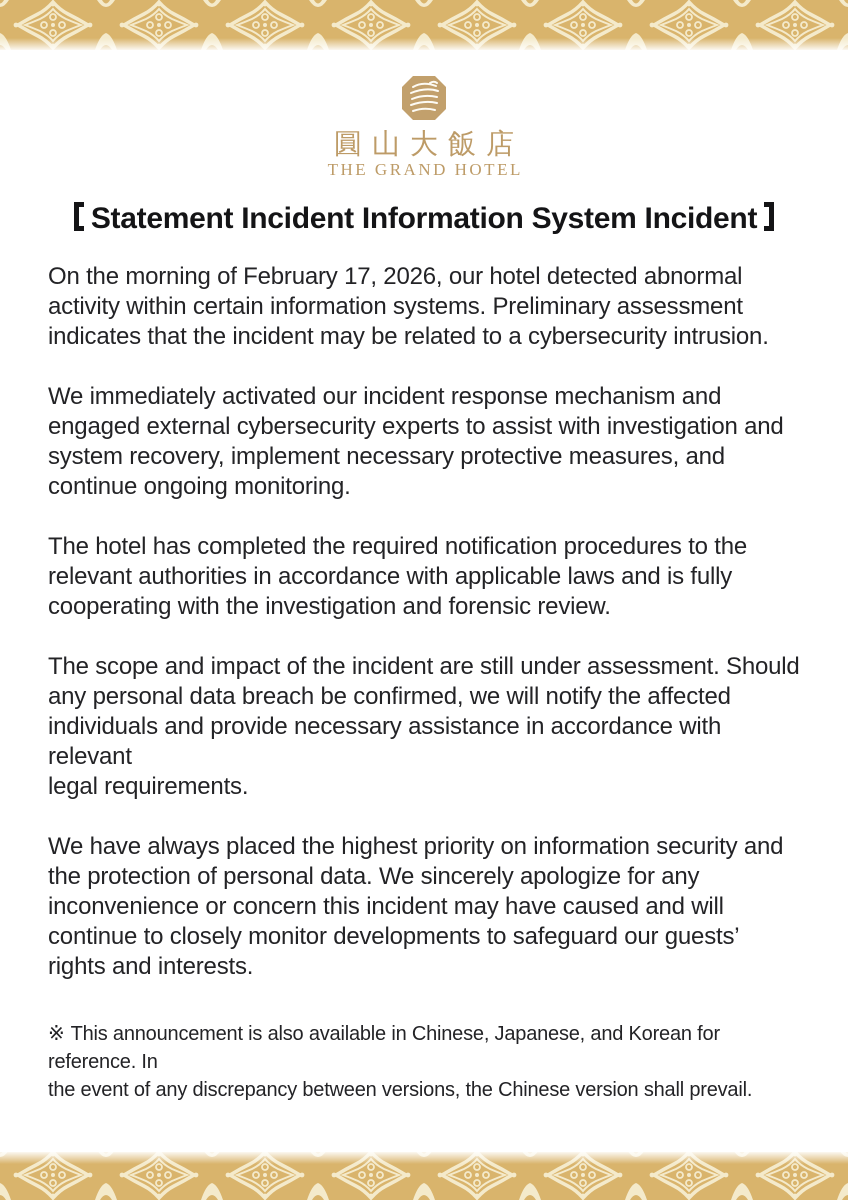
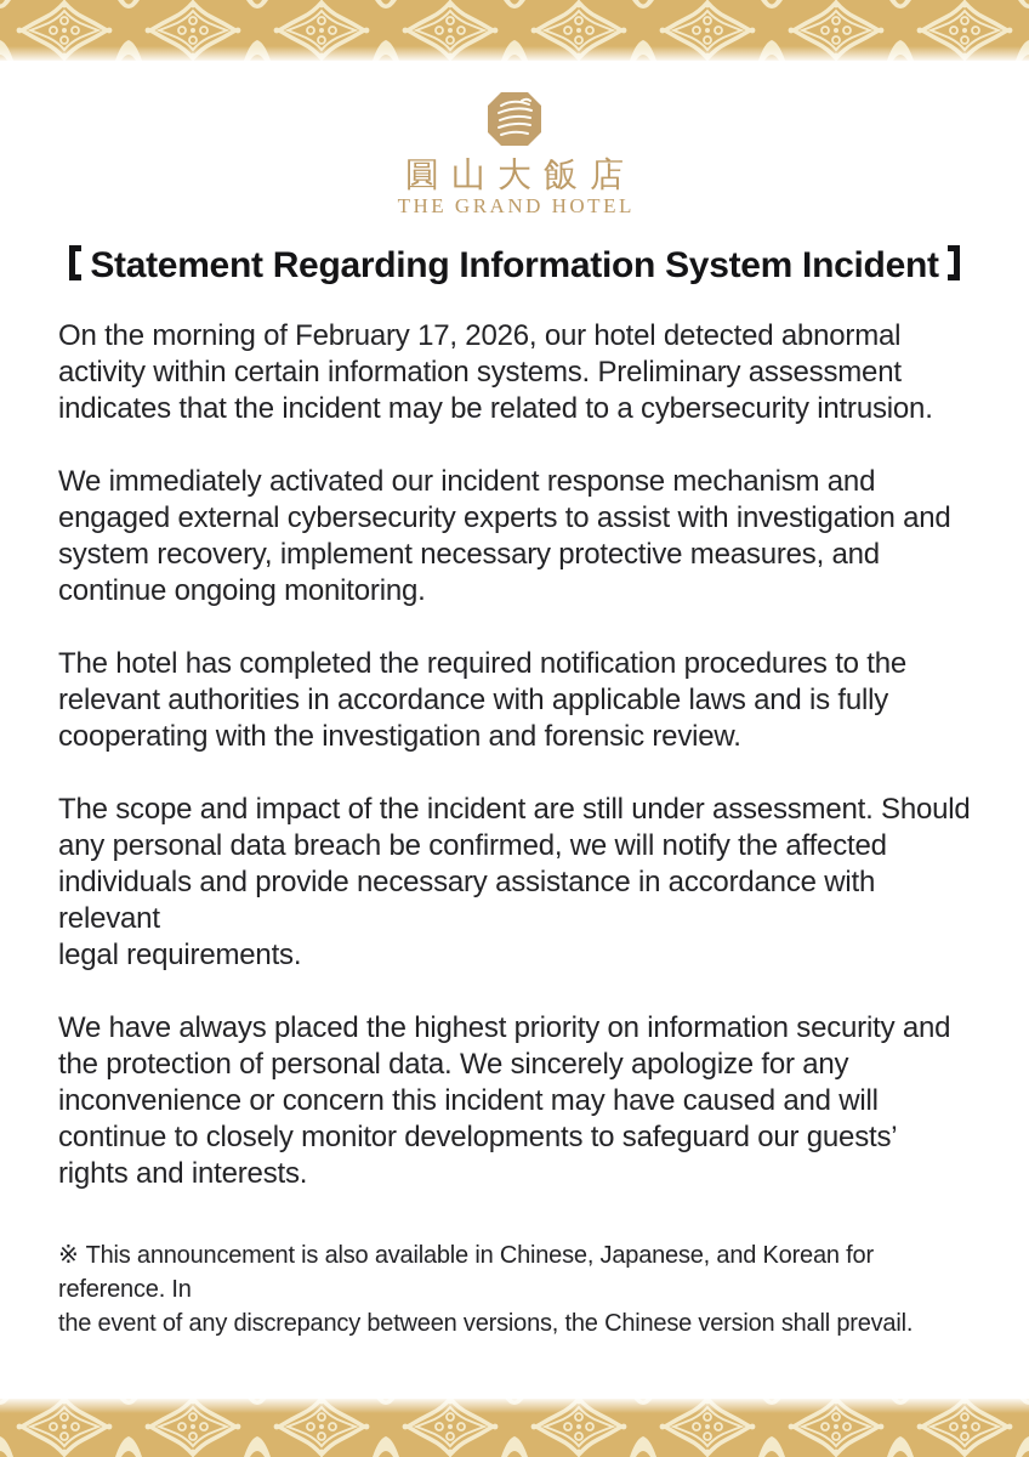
  圓山大飯店
  THE GRAND HOTEL
- Statement Incident Information System Incident
+ Statement Regarding Information System Incident
  On the morning of February 17, 2026, our hotel detected abnormal
  activity within certain information systems. Preliminary assessment
  indicates that the incident may be related to a cybersecurity intrusion.
  We immediately activated our incident response mechanism and
  engaged external cybersecurity experts to assist with investigation and
  system recovery, implement necessary protective measures, and
  continue ongoing monitoring.
  The hotel has completed the required notification procedures to the
  relevant authorities in accordance with applicable laws and is fully
  cooperating with the investigation and forensic review.
  The scope and impact of the incident are still under assessment. Should
  any personal data breach be confirmed, we will notify the affected
  individuals and provide necessary assistance in accordance with relevant
  legal requirements.
  We have always placed the highest priority on information security and
  the protection of personal data. We sincerely apologize for any
  inconvenience or concern this incident may have caused and will
  continue to closely monitor developments to safeguard our guests’
  rights and interests.
  ※ This announcement is also available in Chinese, Japanese, and Korean for reference. In
  the event of any discrepancy between versions, the Chinese version shall prevail.
